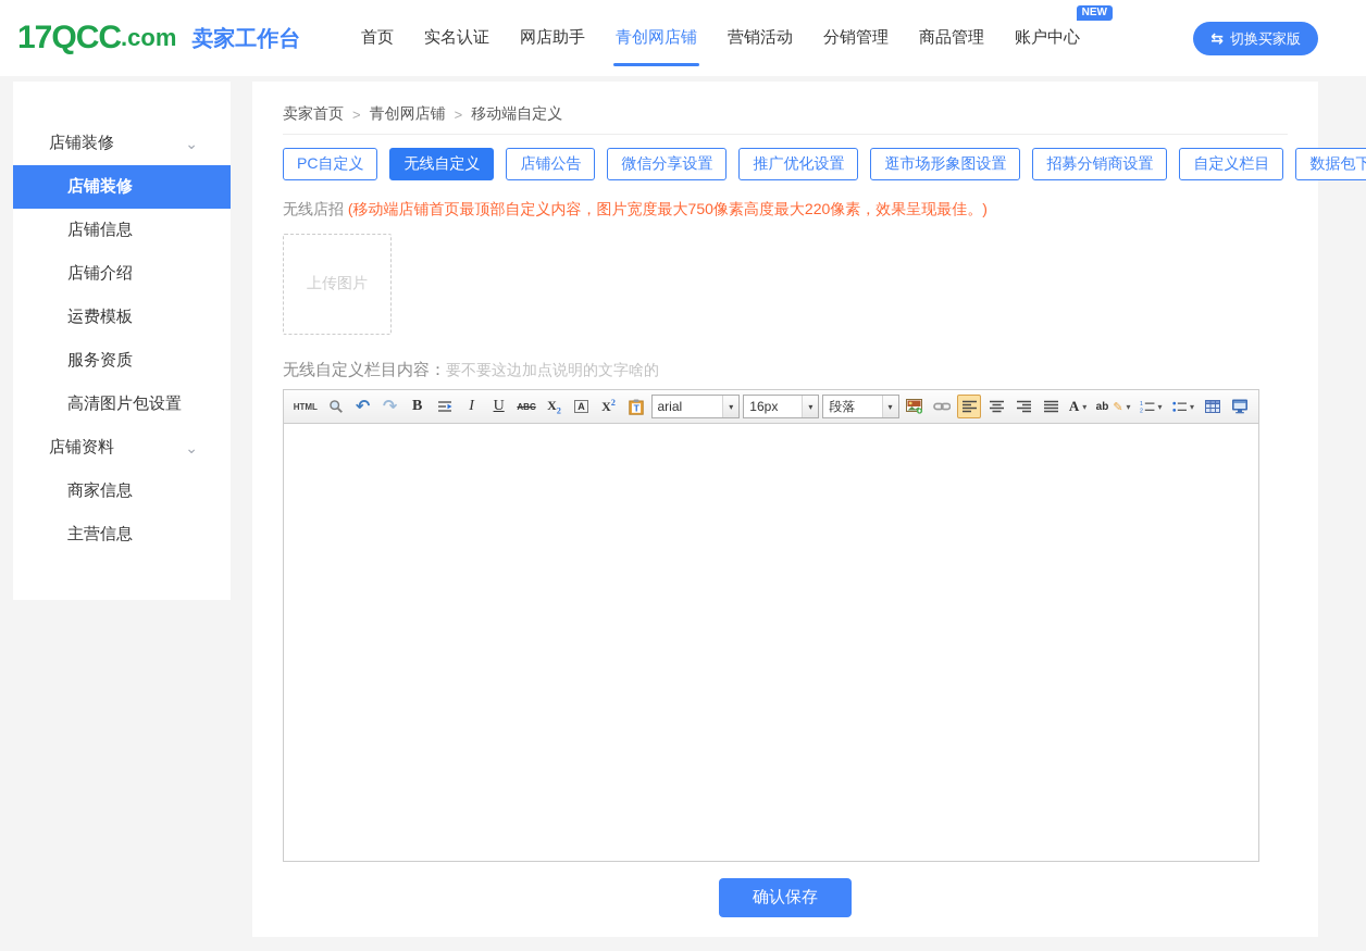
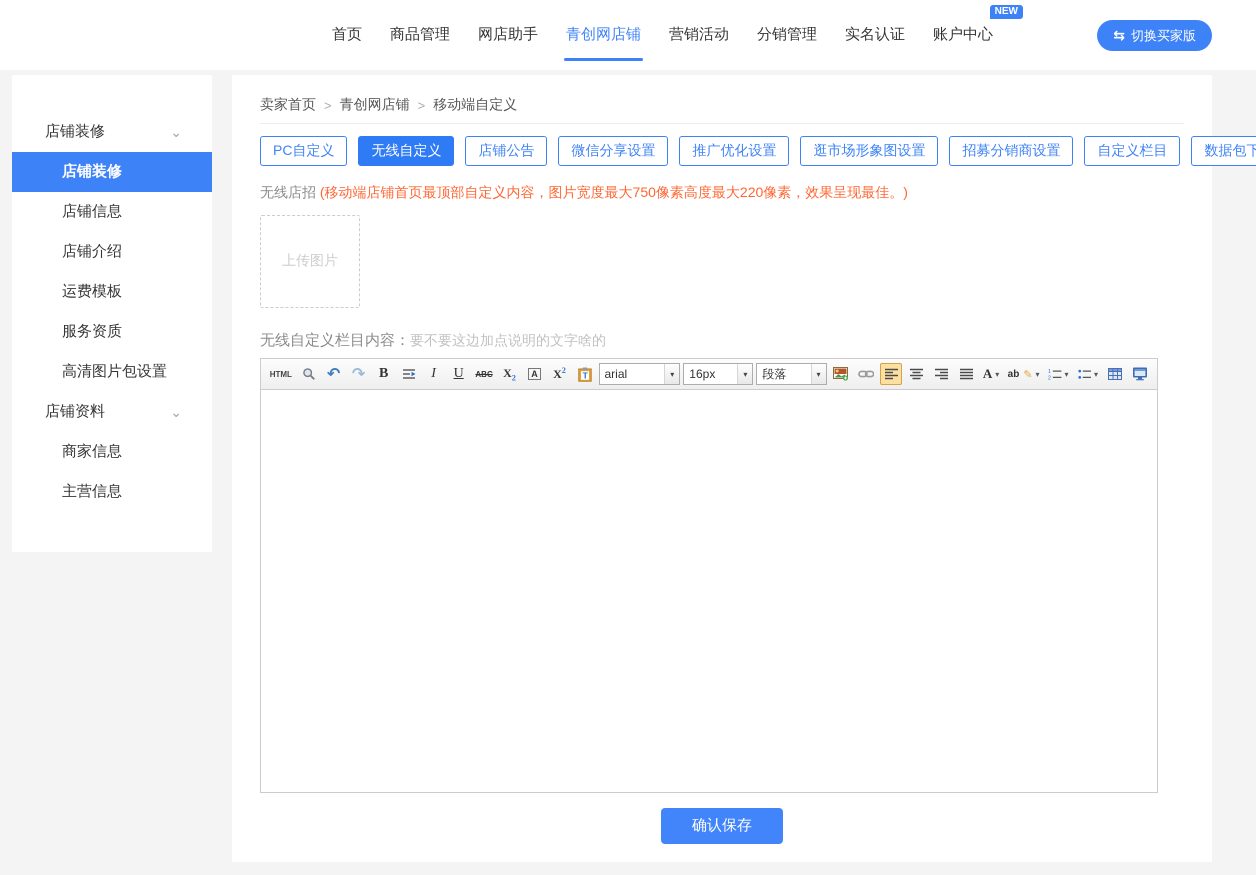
- 17QCC
- .com
- 卖家工作台
  首页
- 实名认证
+ 商品管理
  网店助手
  青创网店铺
  营销活动
  分销管理
- 商品管理
+ 实名认证
  账户中心
  NEW
  ⇆
  切换买家版
  店铺装修
  ⌄
  店铺装修
  店铺信息
  店铺介绍
  运费模板
  服务资质
  高清图片包设置
  店铺资料
  ⌄
  商家信息
  主营信息
  卖家首页
  >
  青创网店铺
  >
  移动端自定义
  PC自定义
  无线自定义
  店铺公告
  微信分享设置
  推广优化设置
  逛市场形象图设置
  招募分销商设置
  自定义栏目
  数据包下
  无线店招 (移动端店铺首页最顶部自定义内容，图片宽度最大750像素高度最大220像素，效果呈现最佳。)
  上传图片
  无线自定义栏目内容：要不要这边加点说明的文字啥的
  HTML
  ↶
  ↷
  B
  I
  U
  ABC
  X2
  A
  X2
  T
  arial
  ▾
  16px
  ▾
  段落
  ▾
  A
  ▾
  ab
  ✎
  ▾
  ▾
  ▾
  确认保存
